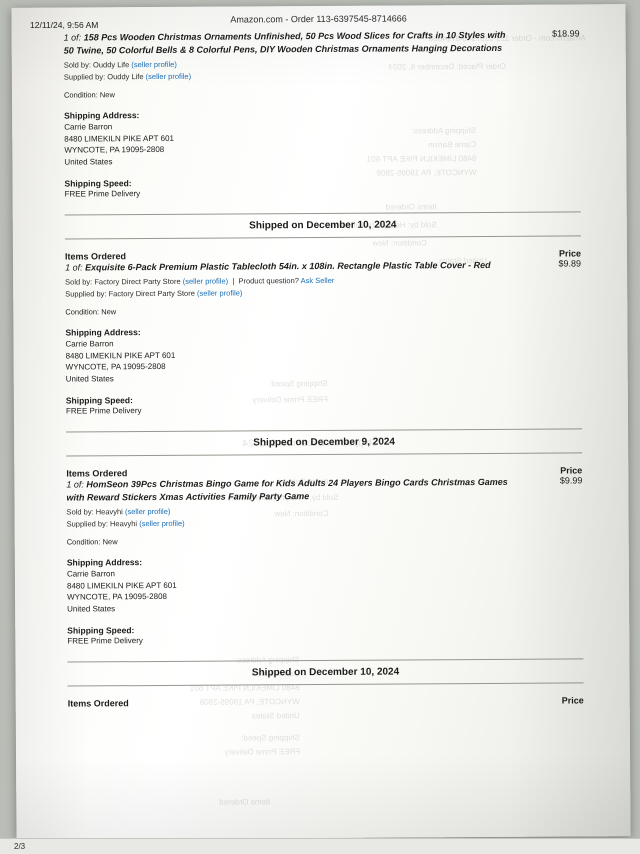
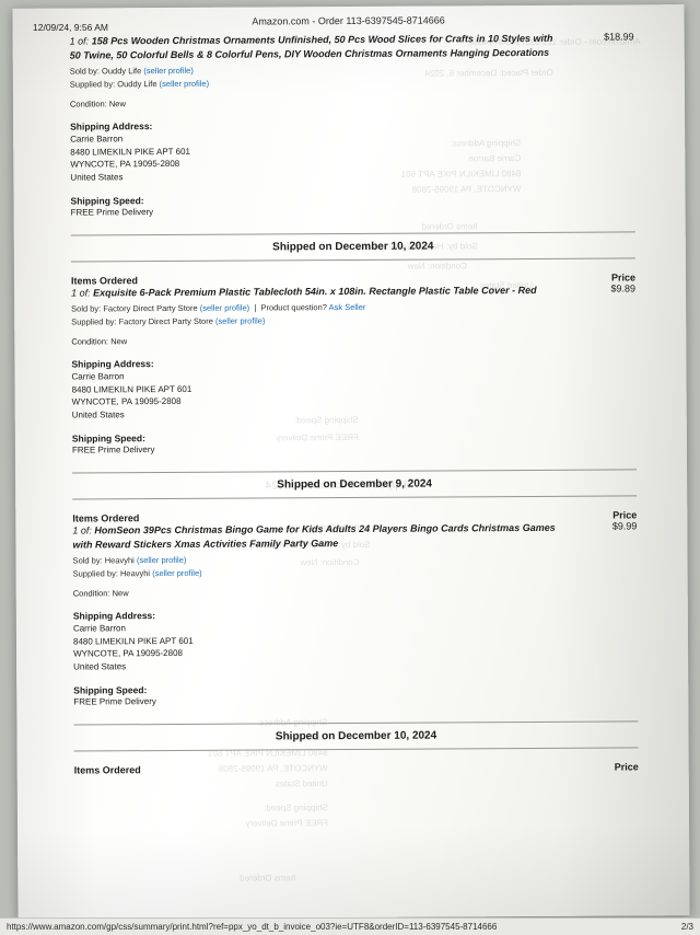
- 12/11/24, 9:56 AM
+ 12/09/24, 9:56 AM
+ https://www.amazon.com/gp/css/summary/print.html?ref=ppx_yo_dt_b_invoice_o03?ie=UTF8&orderID=113-6397545-8714666
  2/3
